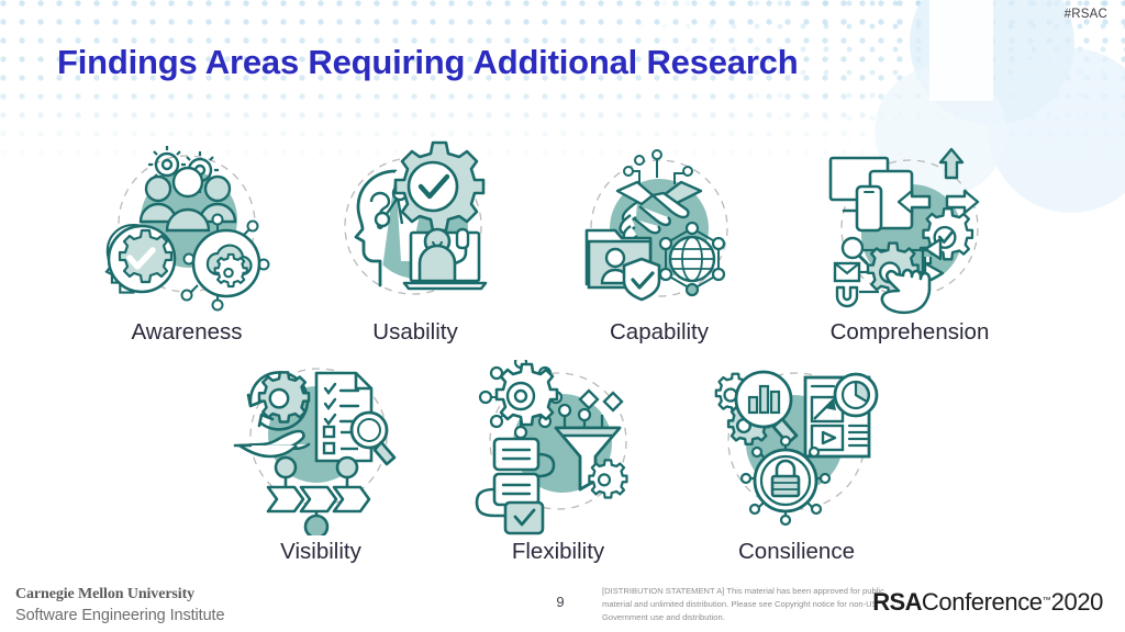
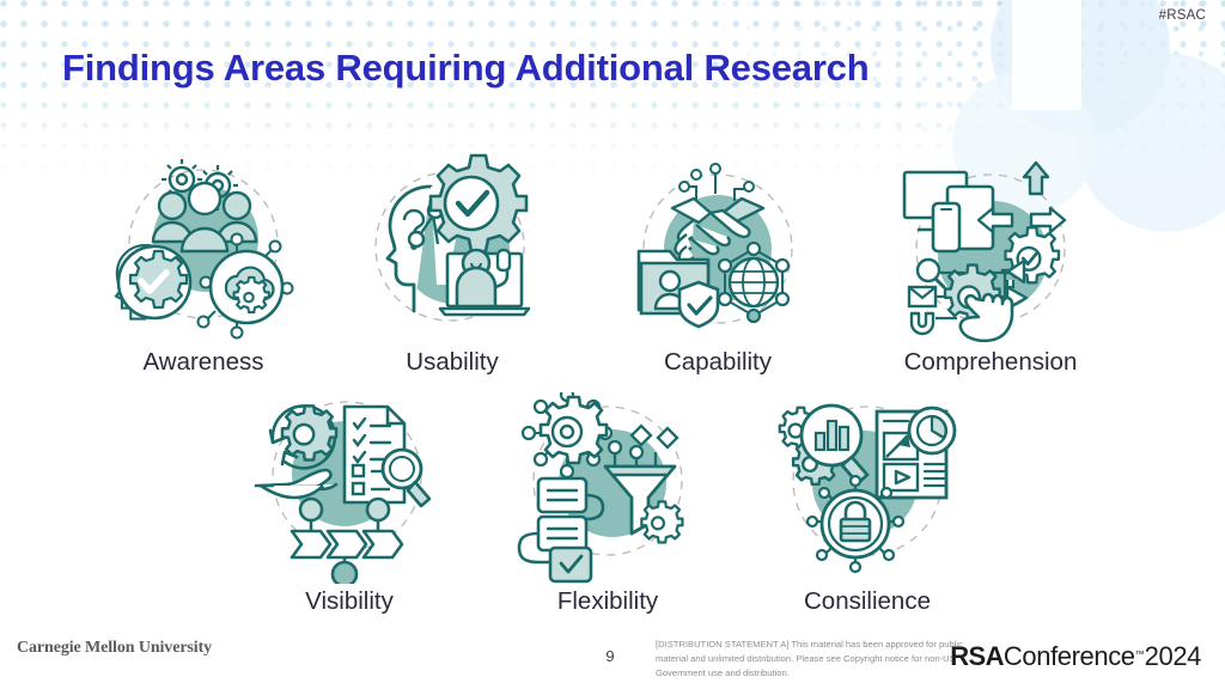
  #RSAC
  Findings Areas Requiring Additional Research
  Awareness
  Usability
  Capability
  Comprehension
  Visibility
  Flexibility
  Consilience
  Carnegie Mellon University
- Software Engineering Institute
  9
  [DISTRIBUTION STATEMENT A] This material has been approved for public material and unlimited distribution. Please see Copyright notice for non-US Government use and distribution.
- RSAConference™2020
+ RSAConference™2024
